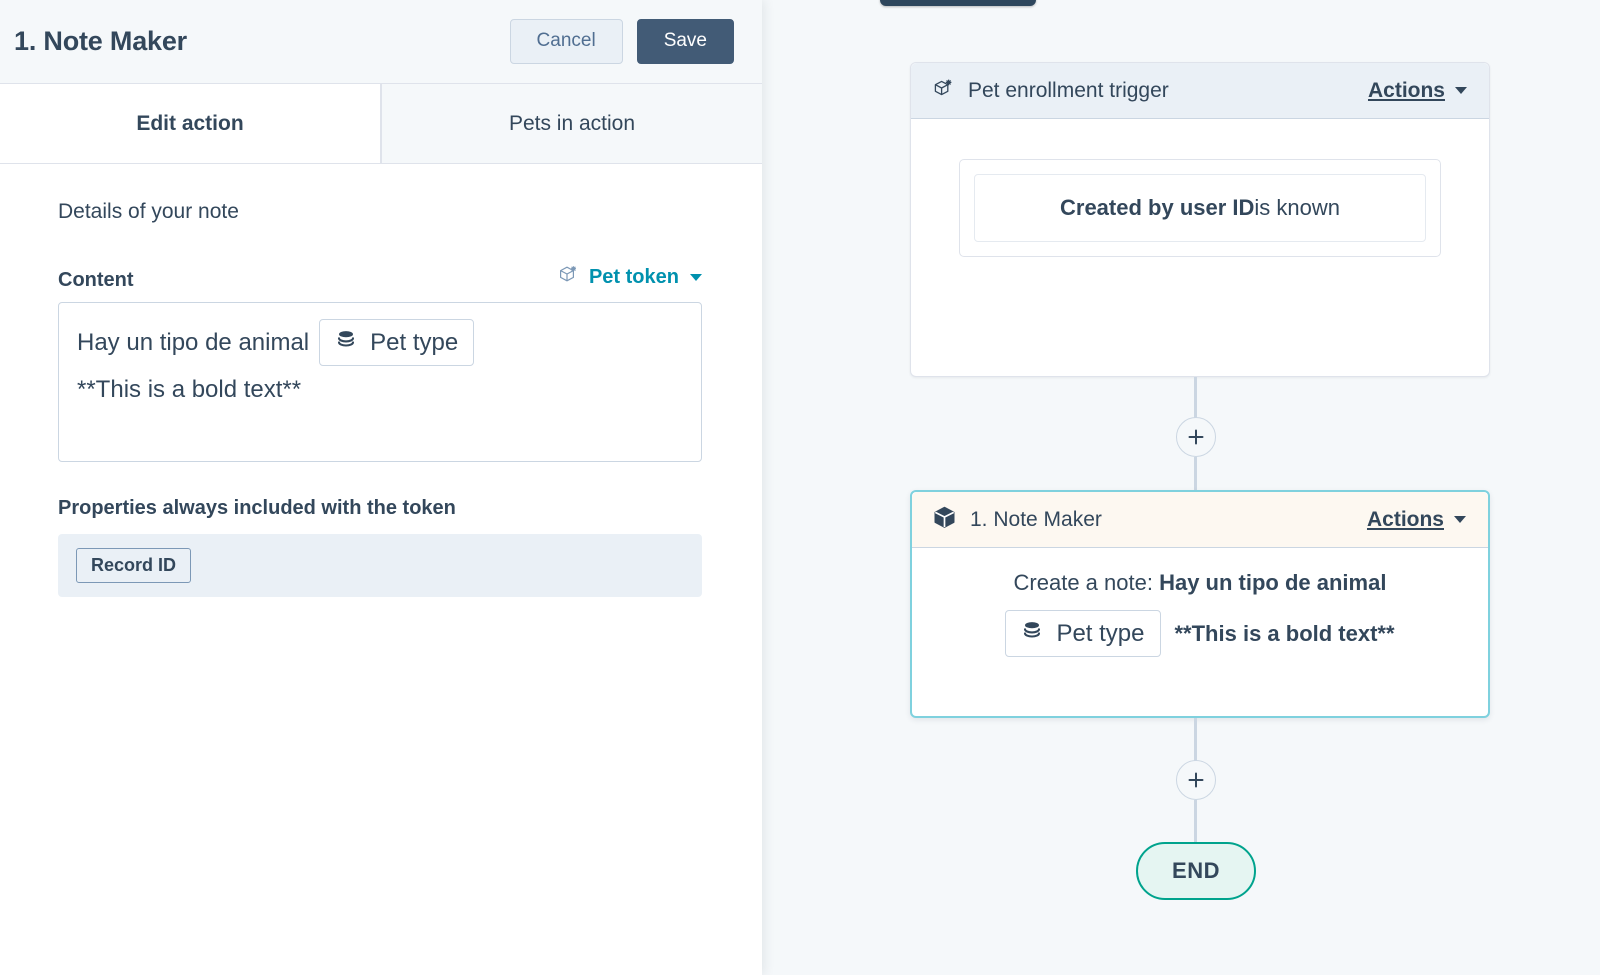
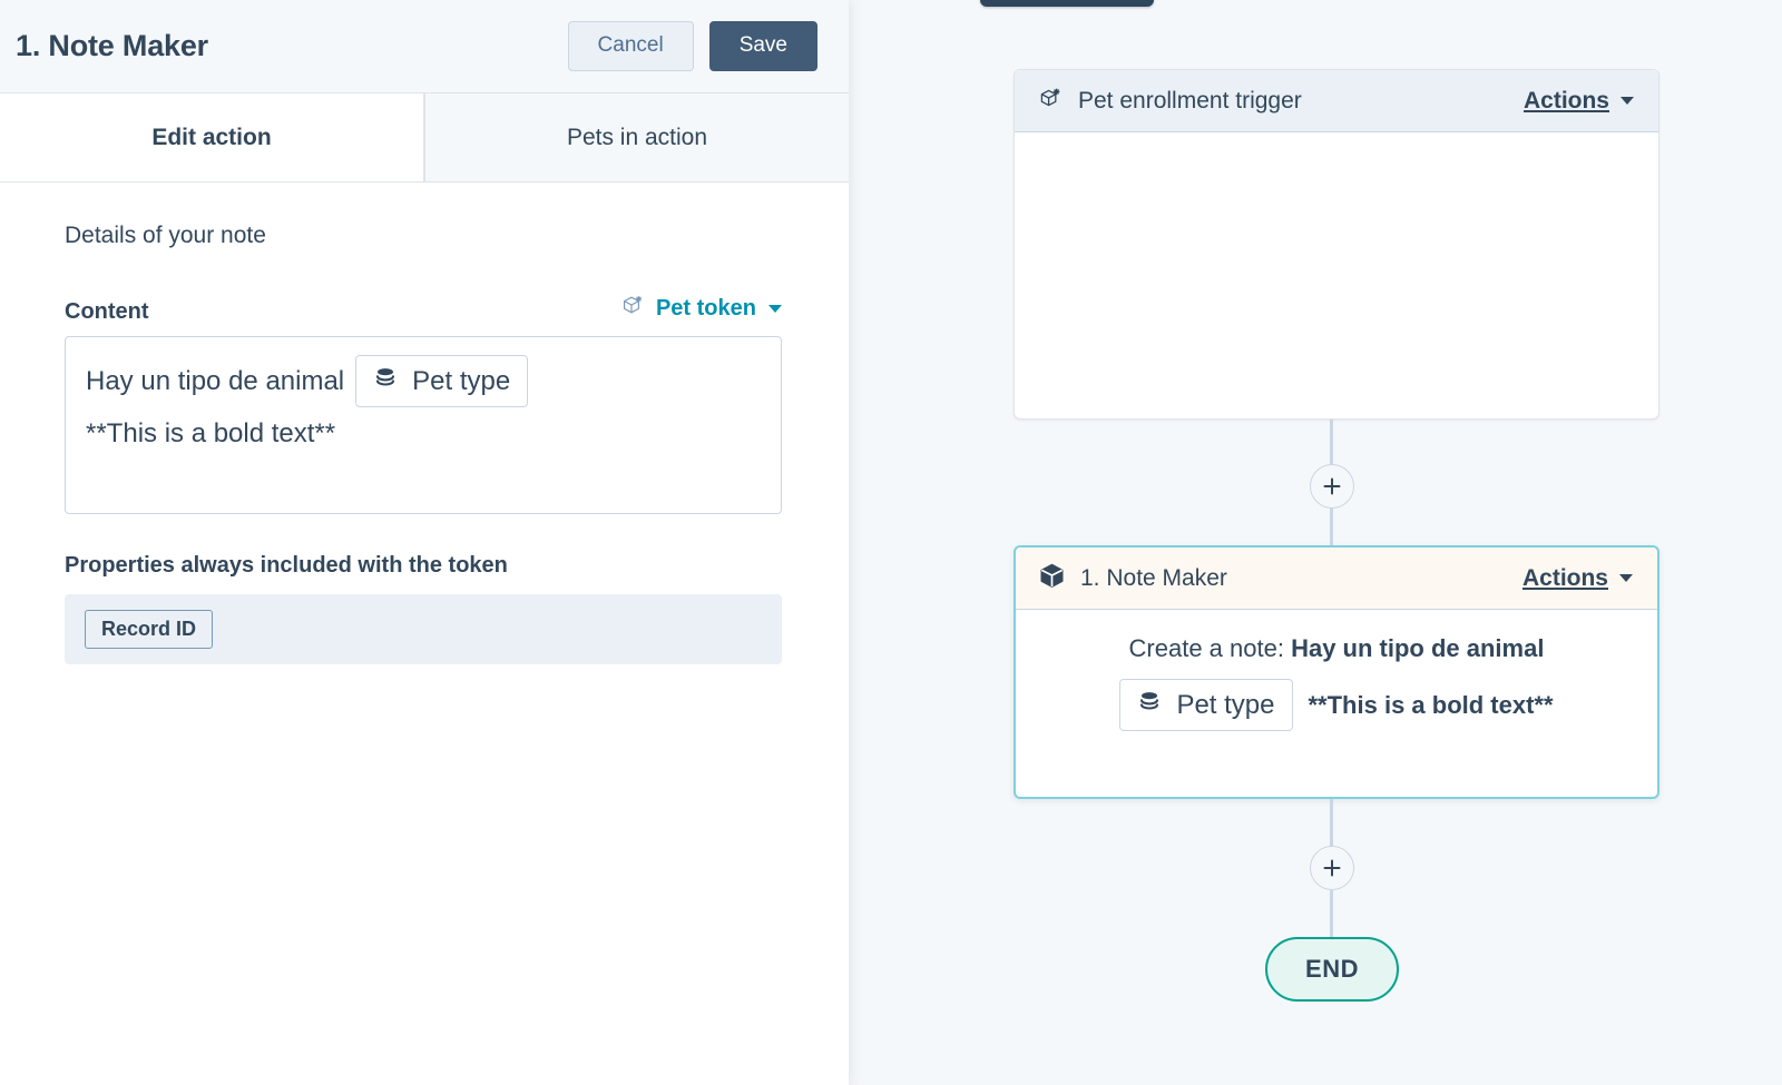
  1. Note Maker
  Cancel
  Save
  Edit action
  Pets in action
  Details of your note
  Content
  Pet token
  Hay un tipo de animal
  Pet type
  **This is a bold text**
  Properties always included with the token
  Record ID
  Pet enrollment trigger
  Actions
- Created by user ID
- is known
  1. Note Maker
  Actions
  Create a note: Hay un tipo de animal
  Pet type
  **This is a bold text**
  END
